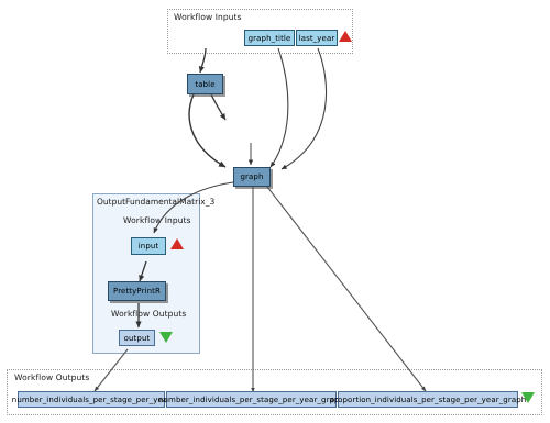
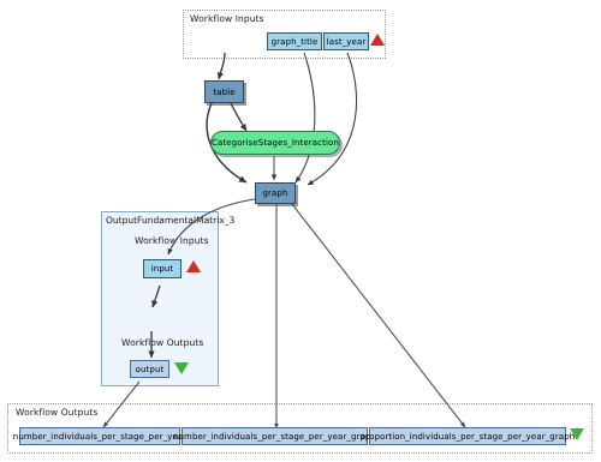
  Workflow Inputs
  graph_title
  last_year
  table
+ CategoriseStages_Interaction
  graph
  OutputFundamentalMatrix_3
  Workflow Inputs
  input
- PrettyPrintR
  Workflow Outputs
  output
  Workflow Outputs
  number_individuals_per_stage_per_ye
  number_individuals_per_stage_per_year_gra
  proportion_individuals_per_stage_per_year_grap
